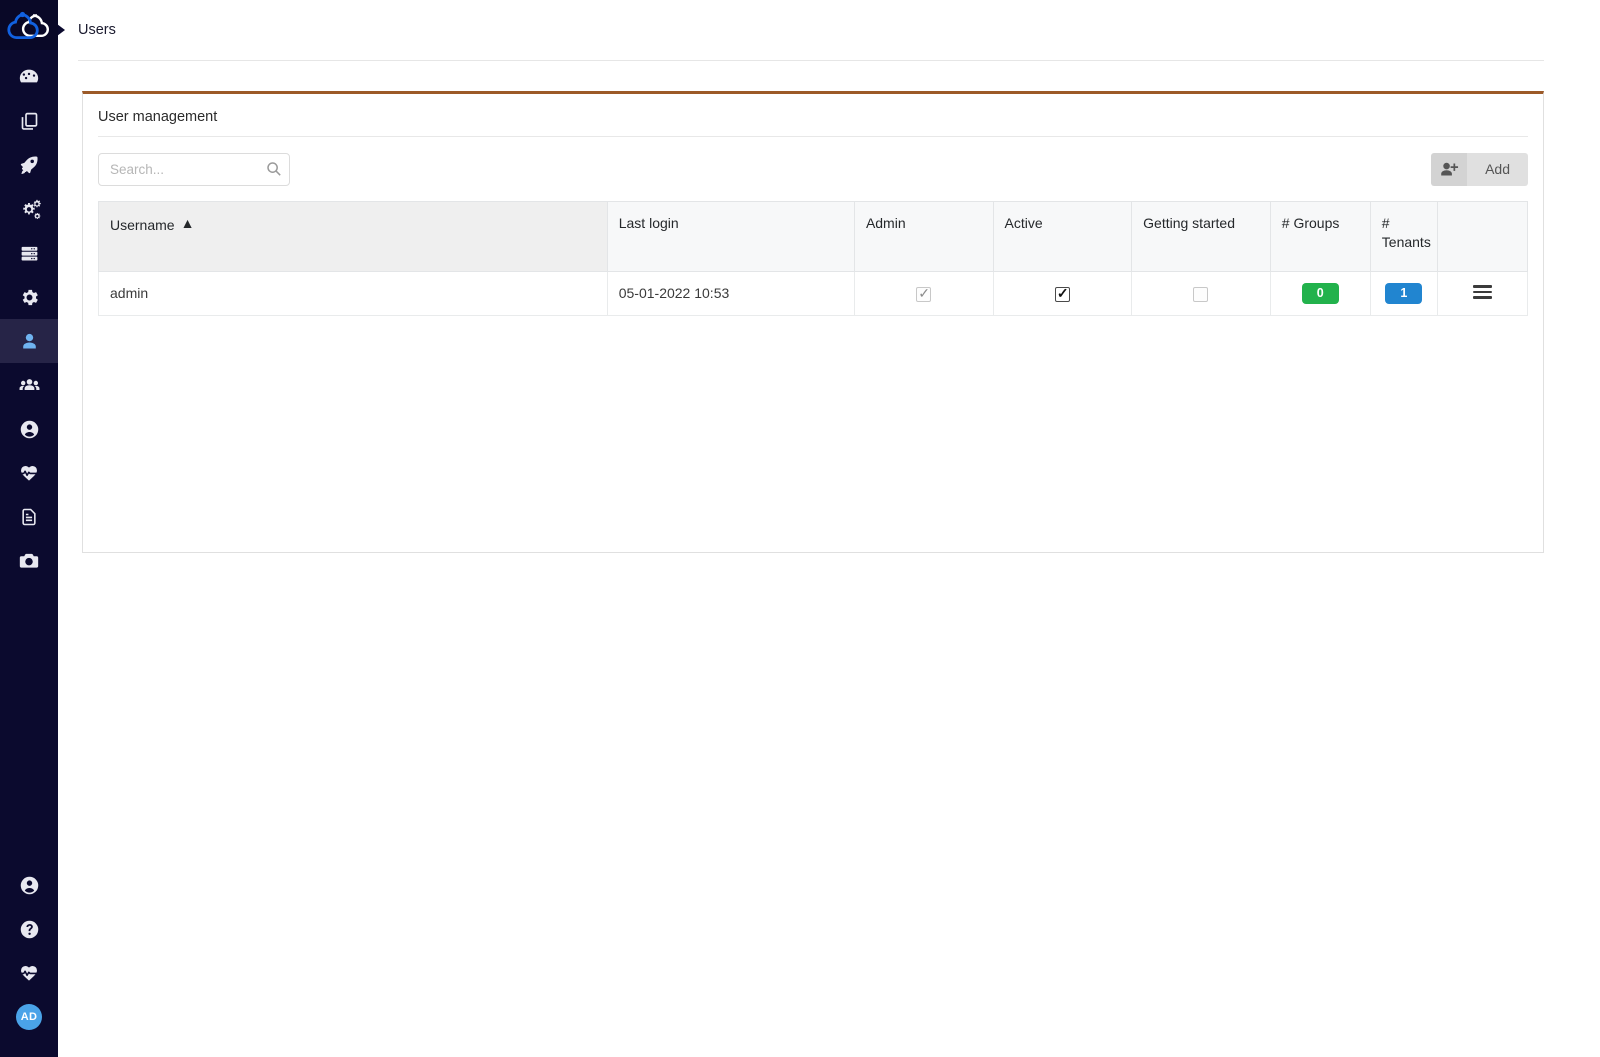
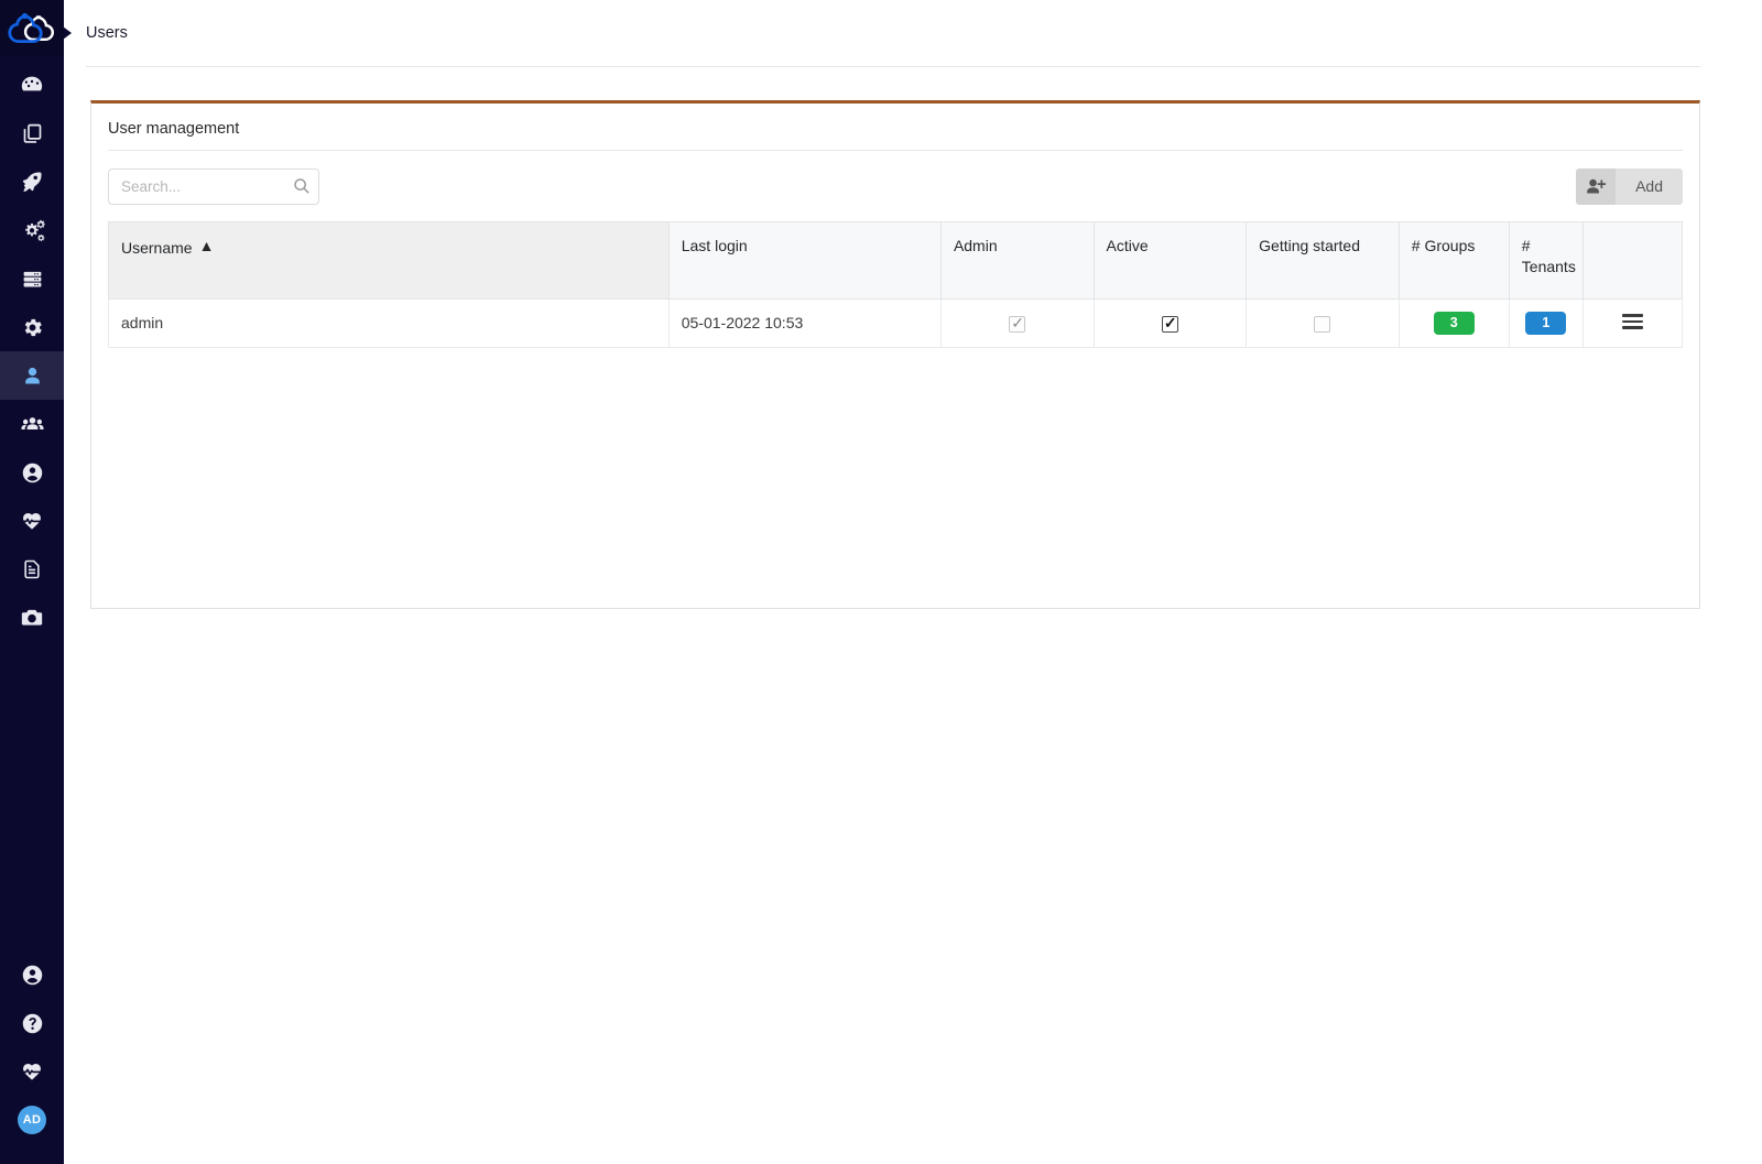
  AD
  Users
  User management
  Search...
  Add
  Username ▲	Last login	Admin	Active	Getting started	# Groups	# Tenants
- admin	05-01-2022 10:53	✓	✓		0	1
+ admin	05-01-2022 10:53	✓	✓		3	1
